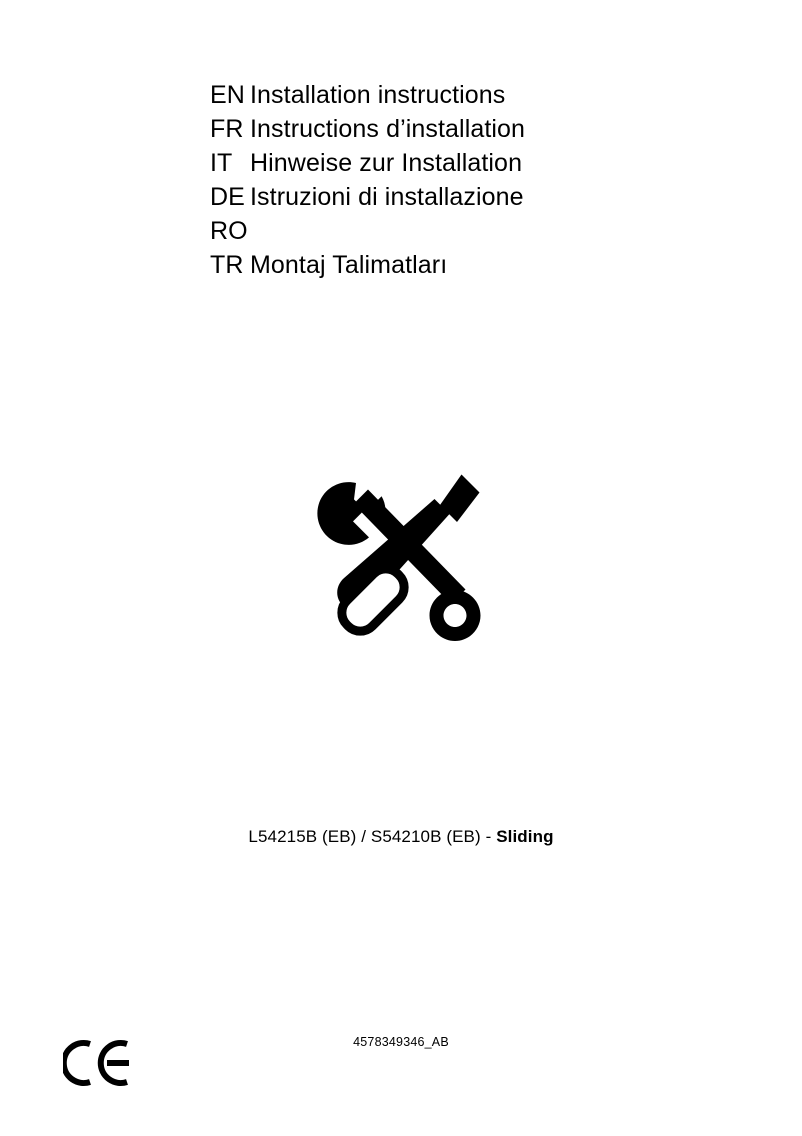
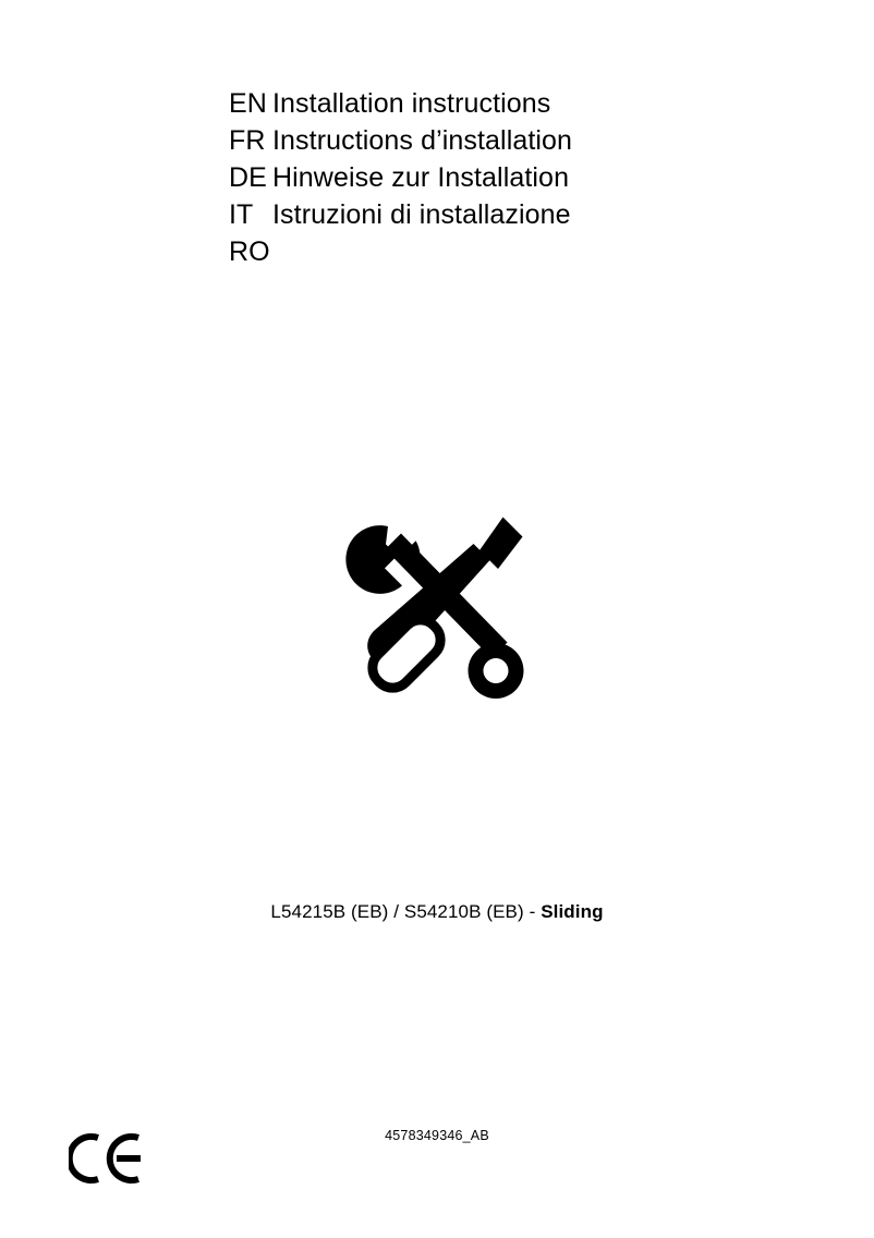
  EN
  Installation instructions
  FR
  Instructions d’installation
- IT
+ DE
  Hinweise zur Installation
- DE
+ IT
  Istruzioni di installazione
  RO
- TR
- Montaj Talimatları
  L54215B (EB) / S54210B (EB) - Sliding
  4578349346_AB
